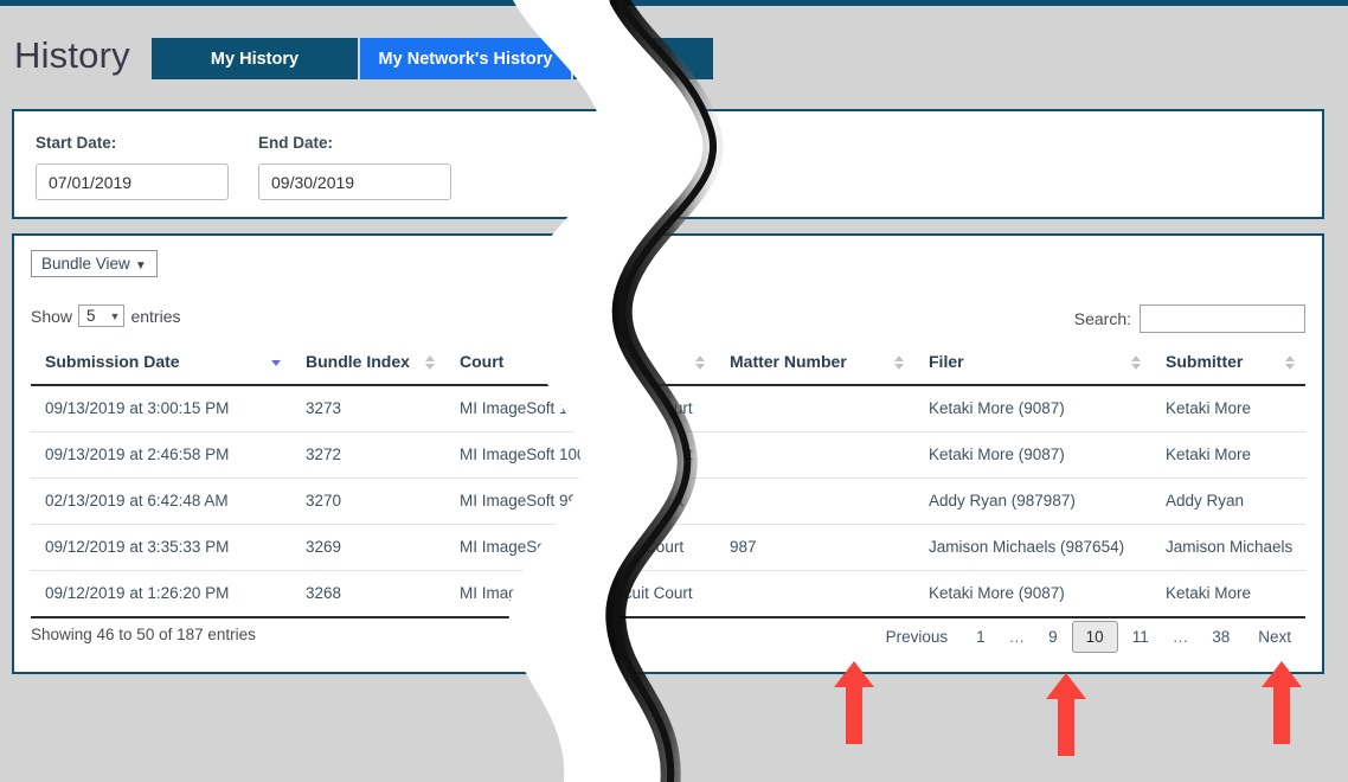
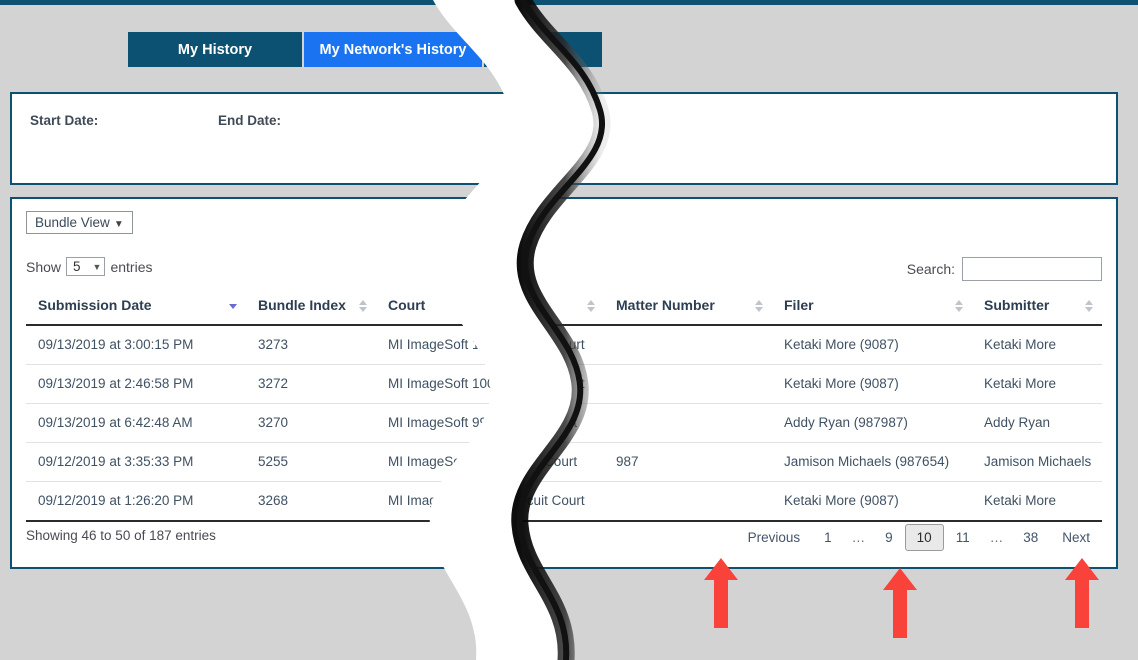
- History
  My History
  My Network's History
  Start Date:
- 07/01/2019
  End Date:
- 09/30/2019
  Bundle View ▼
  Show
  5
  ▼
  entries
  Search:
  Submission Date	Bundle Index	Court	Matter Number	Filer	Submitter
  09/13/2019 at 3:00:15 PM	3273	MI ImageSoftrt		Ketaki More (9087)	Ketaki More
  09/13/2019 at 2:46:58 PM	3272	MI ImageSoft 10		Ketaki More (9087)	Ketaki More
- 02/13/2019 at 6:42:48 AM	3270	MI ImageSoft 9		Addy Ryan (987987)	Addy Ryan
+ 09/13/2019 at 6:42:48 AM	3270	MI ImageSoft 9		Addy Ryan (987987)	Addy Ryan
- 09/12/2019 at 3:35:33 PM	3269	MI ImageSourt	987	Jamison Michaels (987654)	Jamison Michaels
+ 09/12/2019 at 3:35:33 PM	5255	MI ImageSourt	987	Jamison Michaels (987654)	Jamison Michaels
  09/12/2019 at 1:26:20 PM	3268	MI Imauit Court		Ketaki More (9087)	Ketaki More
  Showing 46 to 50 of 187 entries
  Previous
  1
  …
  9
  10
  11
  …
  38
  Next
